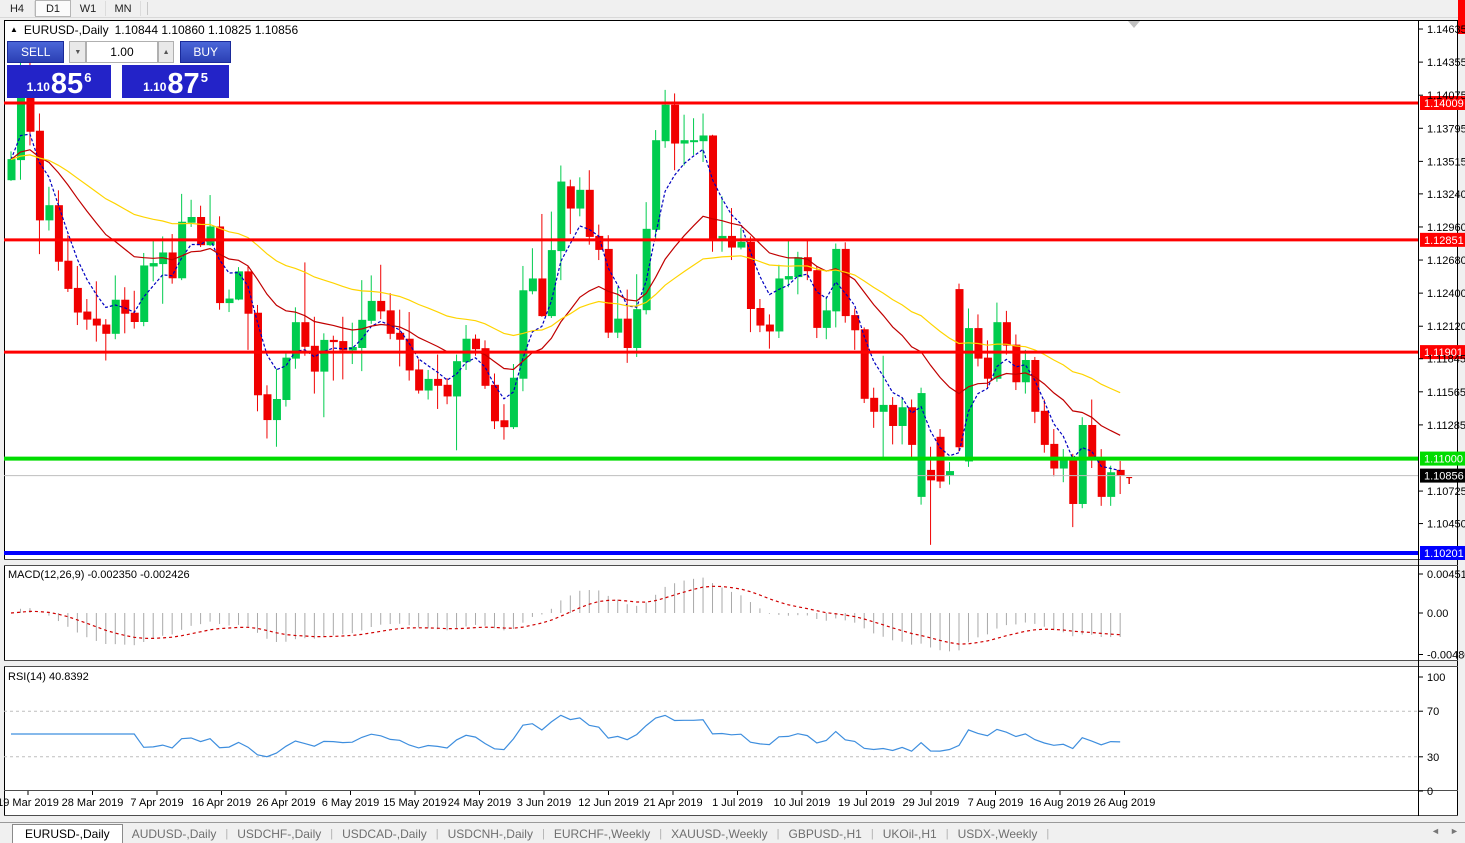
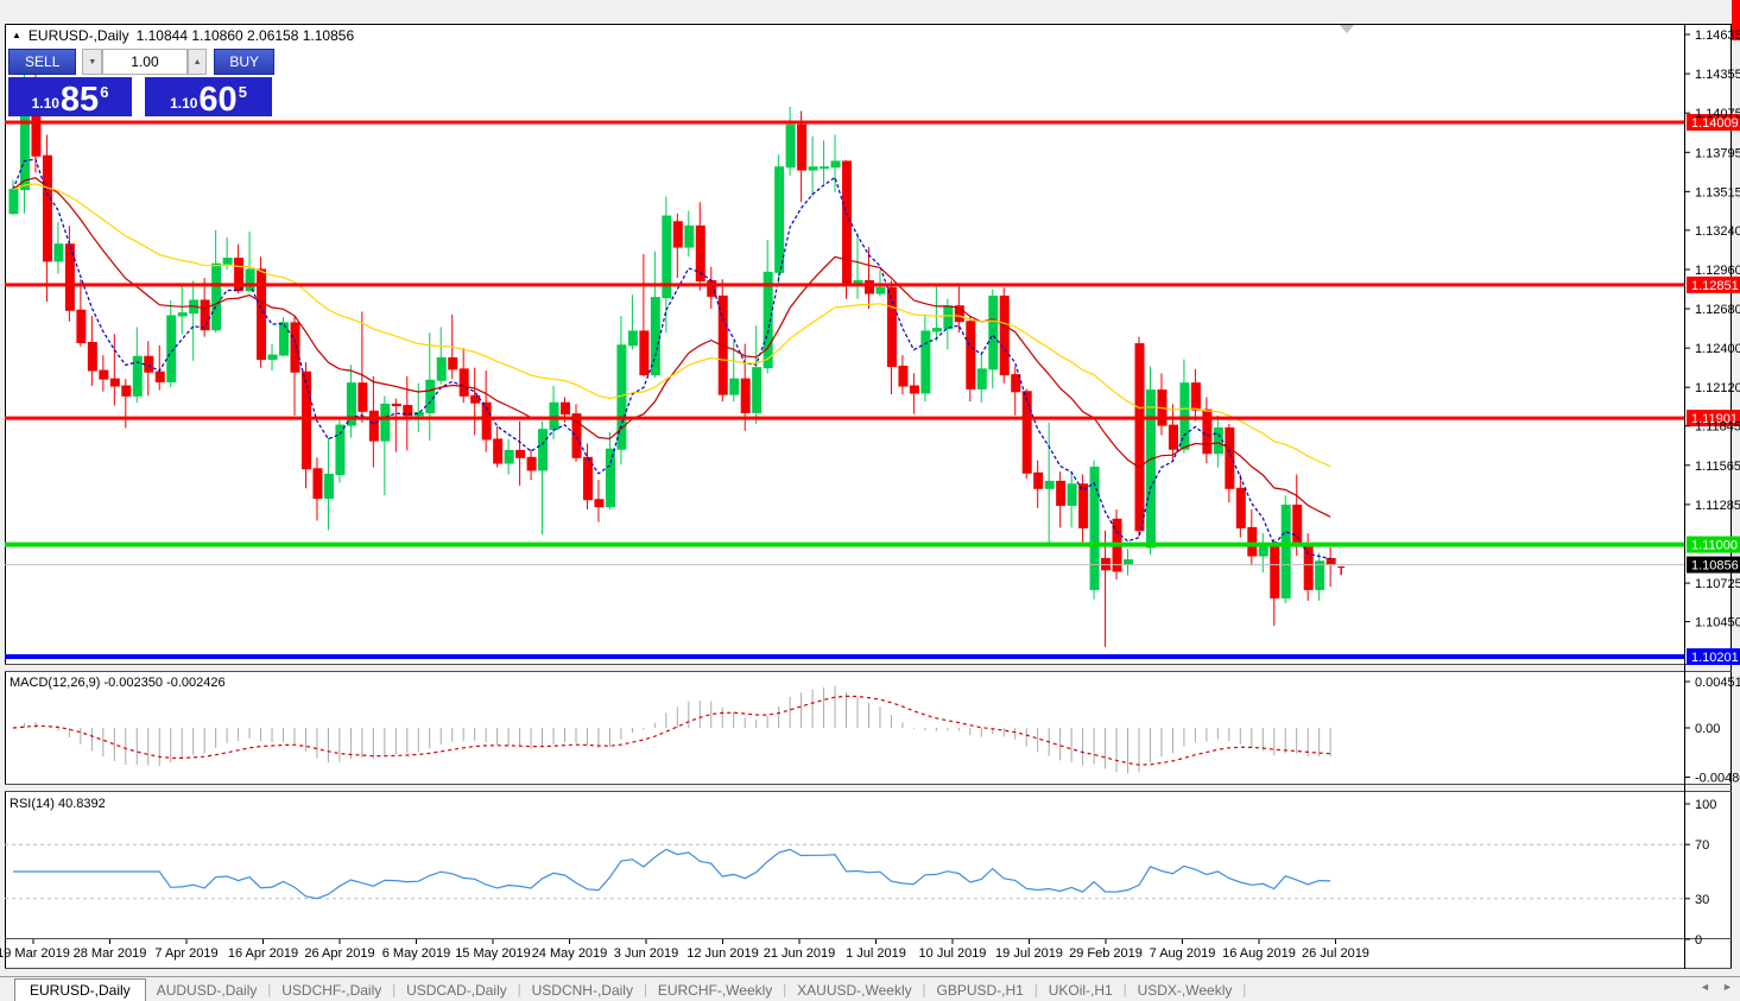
- H4
- D1
- W1
- MN
  1.14009
  1.12851
  1.11901
  1.11000
  1.10201
  1.10856
  T
  1.14635
  1.14355
  1.14075
  1.13795
  1.13515
  1.13240
  1.12960
  1.12680
  1.12400
  1.12120
  1.11845
  1.11565
  1.11285
  1.10725
  1.10450
  0.00451
  0.00
  -0.0048
  100
  70
  30
  0
  19 Mar 2019
  28 Mar 2019
  7 Apr 2019
  16 Apr 2019
  26 Apr 2019
  6 May 2019
  15 May 2019
  24 May 2019
  3 Jun 2019
  12 Jun 2019
- 21 Apr 2019
+ 21 Jun 2019
  1 Jul 2019
  10 Jul 2019
  19 Jul 2019
- 29 Jul 2019
+ 29 Feb 2019
  7 Aug 2019
  16 Aug 2019
- 26 Aug 2019
+ 26 Jul 2019
  ▲
  EURUSD-,Daily
- 1.10844 1.10860 1.10825 1.10856
+ 1.10844 1.10860 2.06158 1.10856
  SELL
  1.00
  BUY
  1.10
  85
  6
  1.10
- 87
+ 60
  5
  MACD(12,26,9) -0.002350 -0.002426
  RSI(14) 40.8392
  EURUSD-,Daily
  AUDUSD-,Daily
  |
  USDCHF-,Daily
  |
  USDCAD-,Daily
  |
  USDCNH-,Daily
  |
  EURCHF-,Weekly
  |
  XAUUSD-,Weekly
  |
  GBPUSD-,H1
  |
  UKOil-,H1
  |
  USDX-,Weekly
  |
  ◄
  ►
